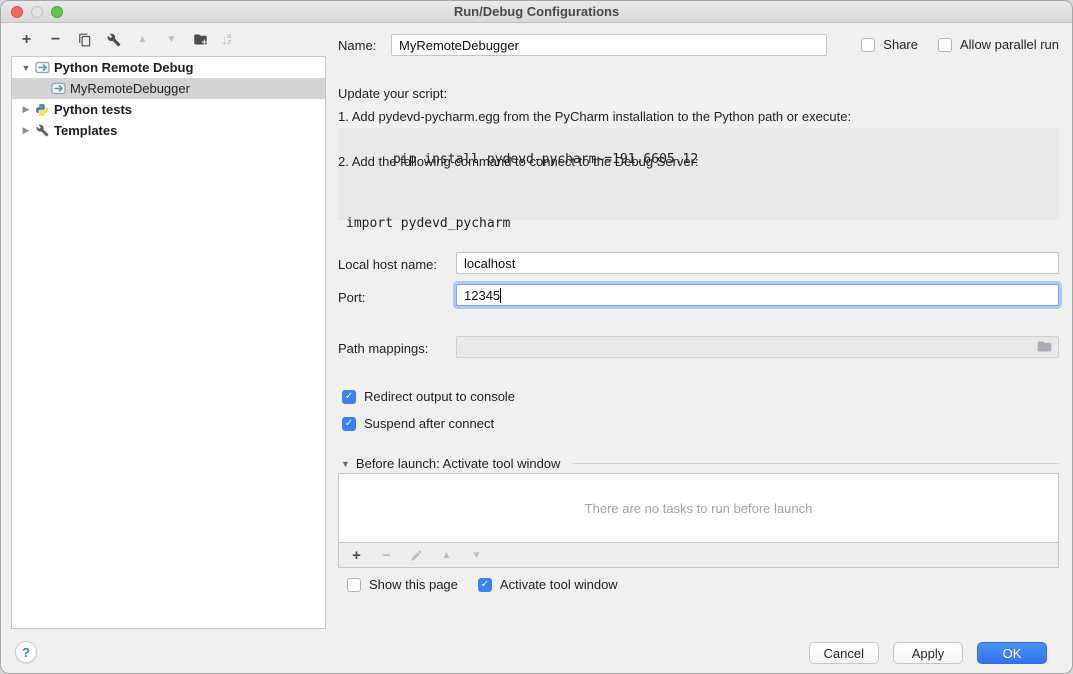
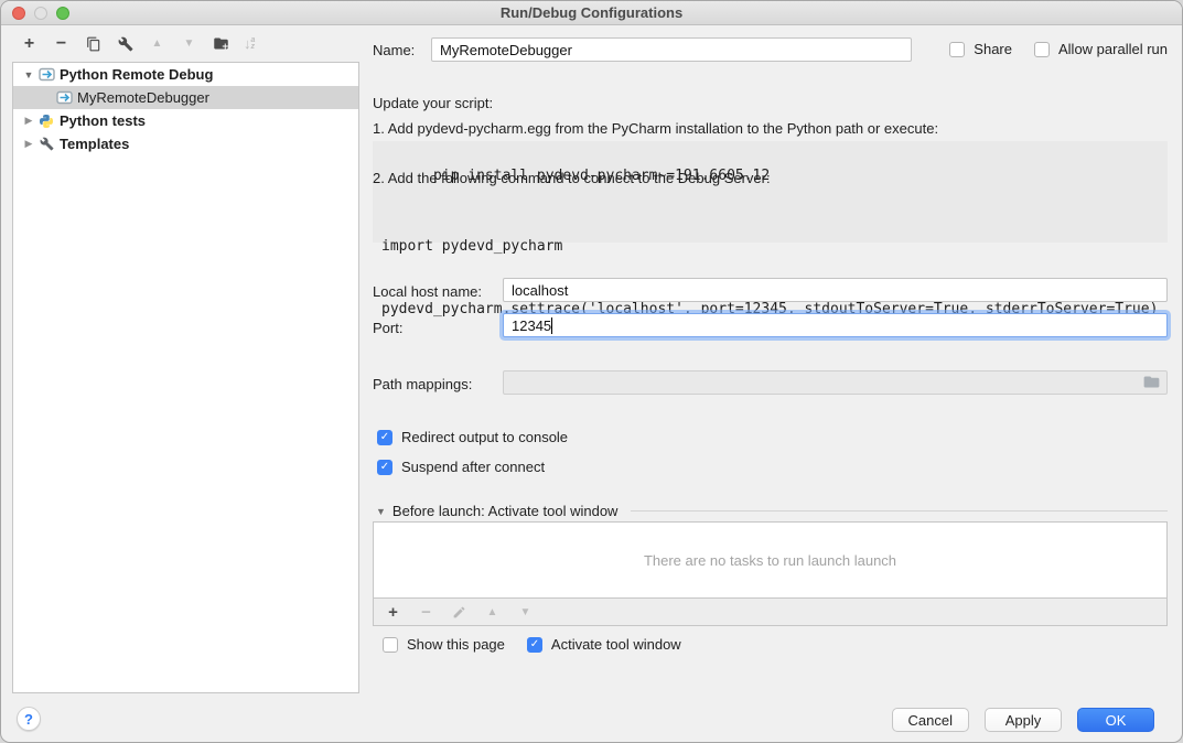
  Run/Debug Configurations
  +
  −
  ▲
  ▼
  ↓
  ▼
  Python Remote Debug
  MyRemoteDebugger
  ▶
  Python tests
  ▶
  Templates
  Name:
  MyRemoteDebugger
  Share
  Allow parallel run
  Update your script:
  1. Add pydevd-pycharm.egg from the PyCharm installation to the Python path or execute:
  pip install pydevd-pycharm~=191.6605.12
  2. Add the following command to connect to the Debug Server:
  import pydevd_pycharm
+ pydevd_pycharm.settrace('localhost', port=12345, stdoutToServer=True, stderrToServer=True)
  Local host name:
  localhost
  Port:
  12345
  Path mappings:
  ✓
  Redirect output to console
  ✓
  Suspend after connect
  ▼
  Before launch: Activate tool window
- There are no tasks to run before launch
+ There are no tasks to run launch launch
  +
  −
  ▲
  ▼
  Show this page
  ✓
  Activate tool window
  ?
  Cancel
  Apply
  OK
